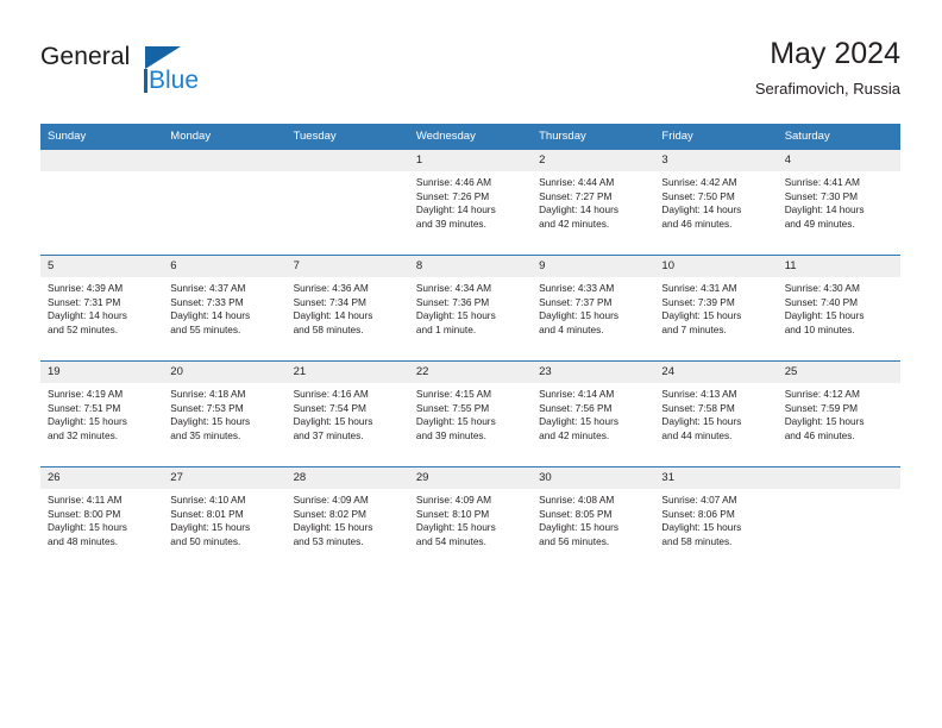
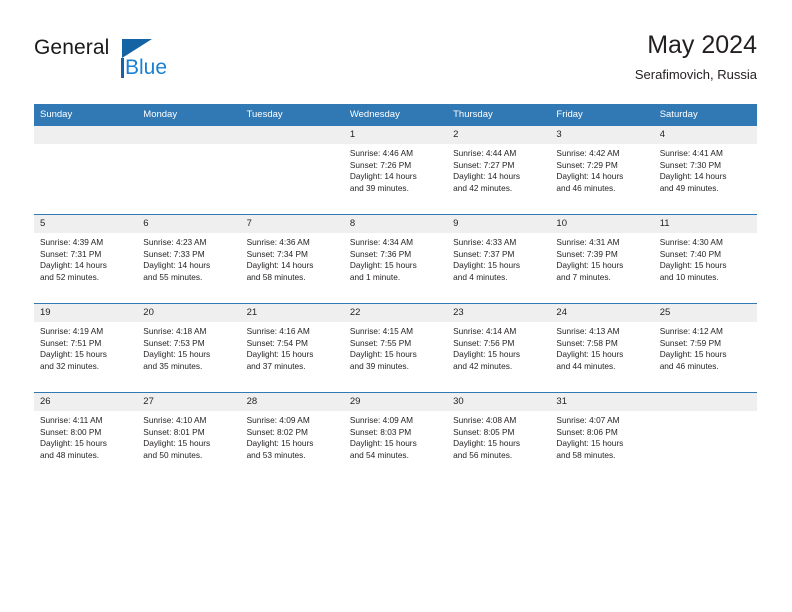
  General
  Blue
  May 2024
  Serafimovich, Russia
  Sunday	Monday	Tuesday	Wednesday	Thursday	Friday	Saturday
- 			1Sunrise: 4:46 AMSunset: 7:26 PMDaylight: 14 hoursand 39 minutes.	2Sunrise: 4:44 AMSunset: 7:27 PMDaylight: 14 hoursand 42 minutes.	3Sunrise: 4:42 AMSunset: 7:50 PMDaylight: 14 hoursand 46 minutes.	4Sunrise: 4:41 AMSunset: 7:30 PMDaylight: 14 hoursand 49 minutes.
+ 			1Sunrise: 4:46 AMSunset: 7:26 PMDaylight: 14 hoursand 39 minutes.	2Sunrise: 4:44 AMSunset: 7:27 PMDaylight: 14 hoursand 42 minutes.	3Sunrise: 4:42 AMSunset: 7:29 PMDaylight: 14 hoursand 46 minutes.	4Sunrise: 4:41 AMSunset: 7:30 PMDaylight: 14 hoursand 49 minutes.
- 5Sunrise: 4:39 AMSunset: 7:31 PMDaylight: 14 hoursand 52 minutes.	6Sunrise: 4:37 AMSunset: 7:33 PMDaylight: 14 hoursand 55 minutes.	7Sunrise: 4:36 AMSunset: 7:34 PMDaylight: 14 hoursand 58 minutes.	8Sunrise: 4:34 AMSunset: 7:36 PMDaylight: 15 hoursand 1 minute.	9Sunrise: 4:33 AMSunset: 7:37 PMDaylight: 15 hoursand 4 minutes.	10Sunrise: 4:31 AMSunset: 7:39 PMDaylight: 15 hoursand 7 minutes.	11Sunrise: 4:30 AMSunset: 7:40 PMDaylight: 15 hoursand 10 minutes.
+ 5Sunrise: 4:39 AMSunset: 7:31 PMDaylight: 14 hoursand 52 minutes.	6Sunrise: 4:23 AMSunset: 7:33 PMDaylight: 14 hoursand 55 minutes.	7Sunrise: 4:36 AMSunset: 7:34 PMDaylight: 14 hoursand 58 minutes.	8Sunrise: 4:34 AMSunset: 7:36 PMDaylight: 15 hoursand 1 minute.	9Sunrise: 4:33 AMSunset: 7:37 PMDaylight: 15 hoursand 4 minutes.	10Sunrise: 4:31 AMSunset: 7:39 PMDaylight: 15 hoursand 7 minutes.	11Sunrise: 4:30 AMSunset: 7:40 PMDaylight: 15 hoursand 10 minutes.
  19Sunrise: 4:19 AMSunset: 7:51 PMDaylight: 15 hoursand 32 minutes.	20Sunrise: 4:18 AMSunset: 7:53 PMDaylight: 15 hoursand 35 minutes.	21Sunrise: 4:16 AMSunset: 7:54 PMDaylight: 15 hoursand 37 minutes.	22Sunrise: 4:15 AMSunset: 7:55 PMDaylight: 15 hoursand 39 minutes.	23Sunrise: 4:14 AMSunset: 7:56 PMDaylight: 15 hoursand 42 minutes.	24Sunrise: 4:13 AMSunset: 7:58 PMDaylight: 15 hoursand 44 minutes.	25Sunrise: 4:12 AMSunset: 7:59 PMDaylight: 15 hoursand 46 minutes.
- 26Sunrise: 4:11 AMSunset: 8:00 PMDaylight: 15 hoursand 48 minutes.	27Sunrise: 4:10 AMSunset: 8:01 PMDaylight: 15 hoursand 50 minutes.	28Sunrise: 4:09 AMSunset: 8:02 PMDaylight: 15 hoursand 53 minutes.	29Sunrise: 4:09 AMSunset: 8:10 PMDaylight: 15 hoursand 54 minutes.	30Sunrise: 4:08 AMSunset: 8:05 PMDaylight: 15 hoursand 56 minutes.	31Sunrise: 4:07 AMSunset: 8:06 PMDaylight: 15 hoursand 58 minutes.
+ 26Sunrise: 4:11 AMSunset: 8:00 PMDaylight: 15 hoursand 48 minutes.	27Sunrise: 4:10 AMSunset: 8:01 PMDaylight: 15 hoursand 50 minutes.	28Sunrise: 4:09 AMSunset: 8:02 PMDaylight: 15 hoursand 53 minutes.	29Sunrise: 4:09 AMSunset: 8:03 PMDaylight: 15 hoursand 54 minutes.	30Sunrise: 4:08 AMSunset: 8:05 PMDaylight: 15 hoursand 56 minutes.	31Sunrise: 4:07 AMSunset: 8:06 PMDaylight: 15 hoursand 58 minutes.
